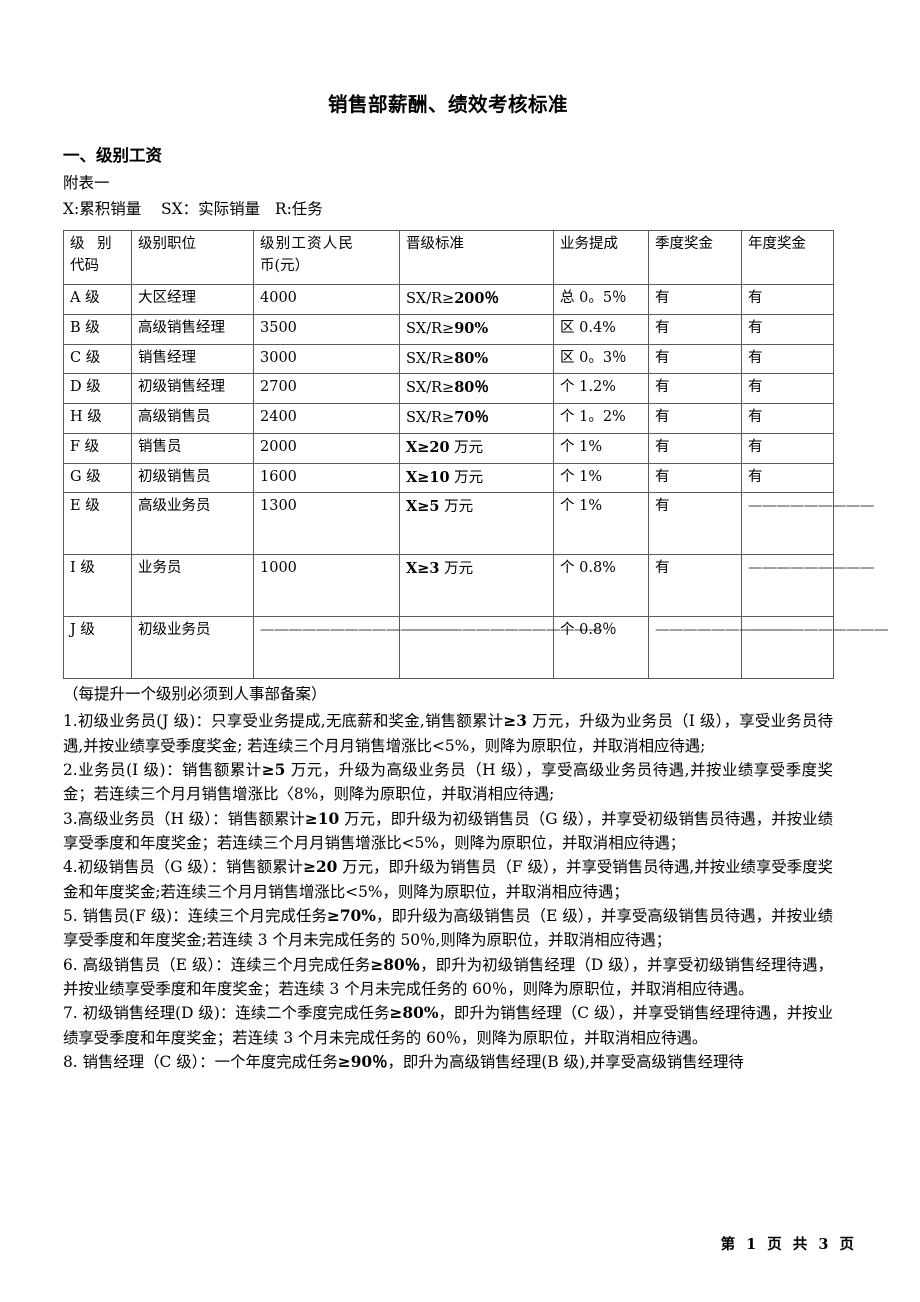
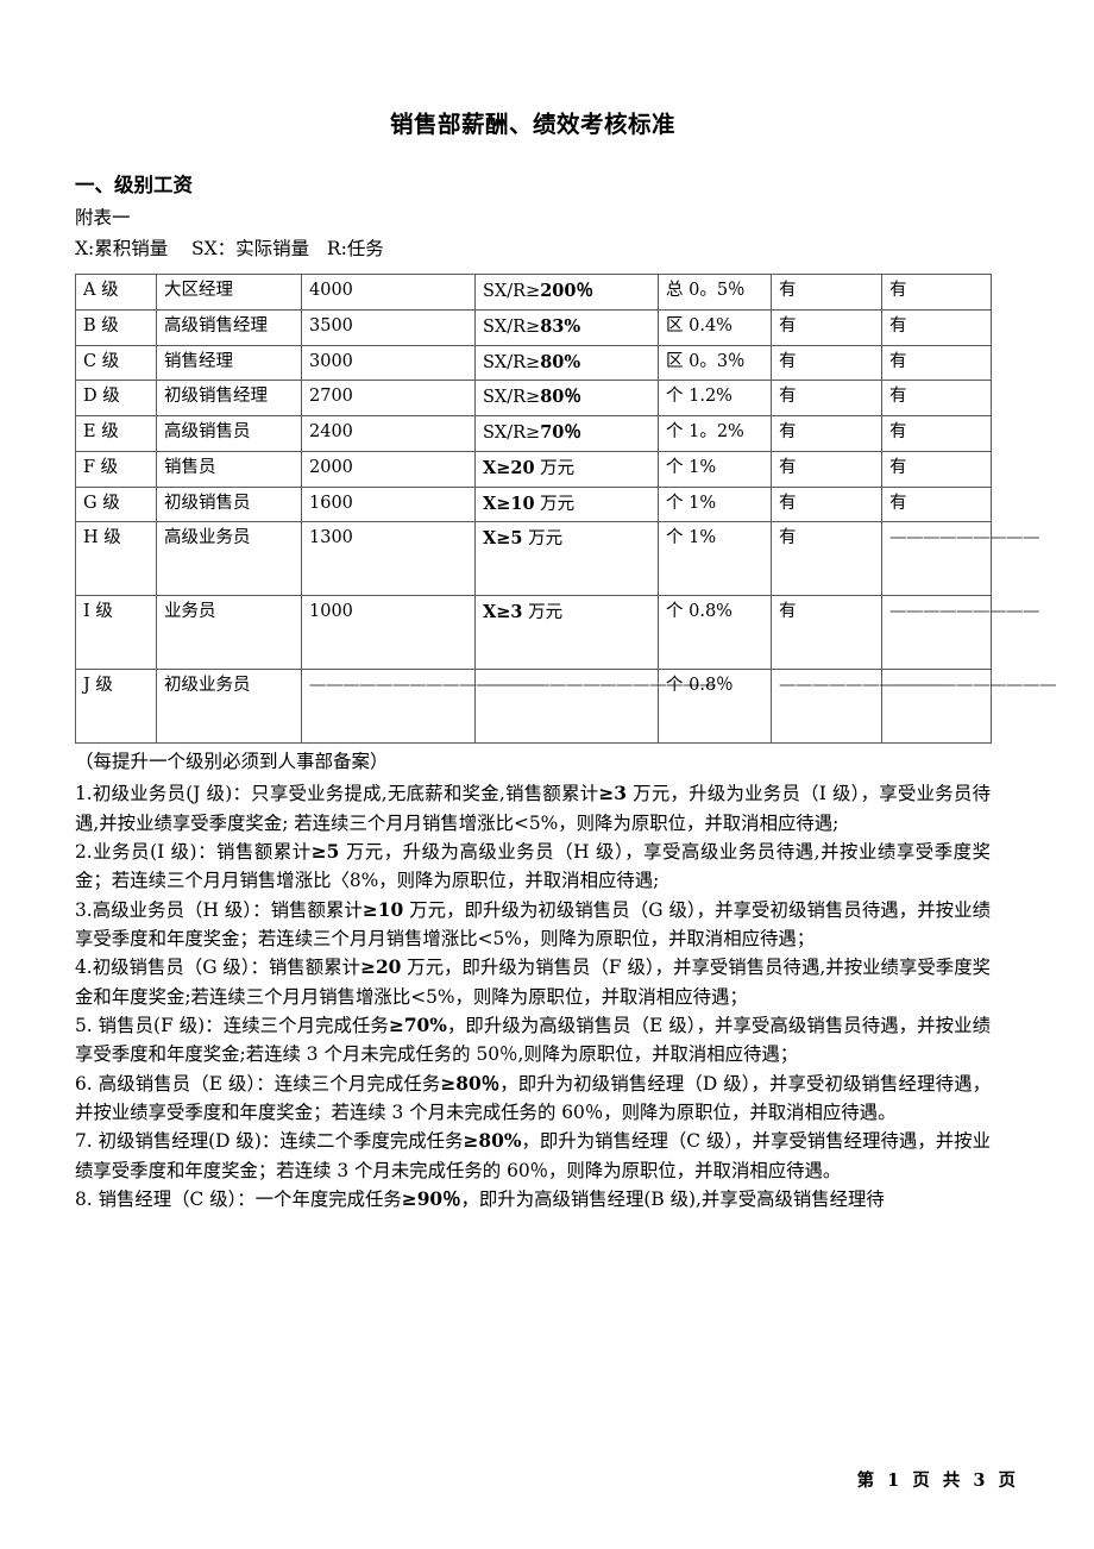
  销售部薪酬、绩效考核标准
  一、级别工资
  附表一
  X:累积销量 SX：实际销量 R:任务
- 级 别 代码	级别职位	级别工资人民 币(元）	晋级标准	业务提成	季度奖金	年度奖金
  A 级	大区经理	4000	SX/R≥200％	总 0。5％	有	有
- B 级	高级销售经理	3500	SX/R≥90%	区 0.4%	有	有
+ B 级	高级销售经理	3500	SX/R≥83%	区 0.4%	有	有
  C 级	销售经理	3000	SX/R≥80%	区 0。3％	有	有
  D 级	初级销售经理	2700	SX/R≥80％	个 1.2%	有	有
- H 级	高级销售员	2400	SX/R≥70％	个 1。2%	有	有
+ E 级	高级销售员	2400	SX/R≥70％	个 1。2%	有	有
  F 级	销售员	2000	X≥20 万元	个 1%	有	有
  G 级	初级销售员	1600	X≥10 万元	个 1%	有	有
- E 级	高级业务员	1300	X≥5 万元	个 1%	有	—————————
+ H 级	高级业务员	1300	X≥5 万元	个 1%	有	—————————
  I 级	业务员	1000	X≥3 万元	个 0.8%	有	—————————
  J 级	初级业务员	——————————	———————————	个 0.8％	———————	——————————
  （每提升一个级别必须到人事部备案）
  1.初级业务员(J 级)：只享受业务提成,无底薪和奖金,销售额累计≥3 万元，升级为业务员（I 级），享受业务员待遇,并按业绩享受季度奖金; 若连续三个月月销售增涨比<5%，则降为原职位，并取消相应待遇;
  2.业务员(I 级)：销售额累计≥5 万元，升级为高级业务员（H 级），享受高级业务员待遇,并按业绩享受季度奖金；若连续三个月月销售增涨比〈8%，则降为原职位，并取消相应待遇;
  3.高级业务员（H 级）：销售额累计≥10 万元，即升级为初级销售员（G 级），并享受初级销售员待遇，并按业绩享受季度和年度奖金；若连续三个月月销售增涨比<5%，则降为原职位，并取消相应待遇；
  4.初级销售员（G 级）：销售额累计≥20 万元，即升级为销售员（F 级），并享受销售员待遇,并按业绩享受季度奖金和年度奖金;若连续三个月月销售增涨比<5%，则降为原职位，并取消相应待遇；
  5. 销售员(F 级)：连续三个月完成任务≥70%，即升级为高级销售员（E 级），并享受高级销售员待遇，并按业绩享受季度和年度奖金;若连续 3 个月未完成任务的 50％,则降为原职位，并取消相应待遇；
  6. 高级销售员（E 级）：连续三个月完成任务≥80％，即升为初级销售经理（D 级），并享受初级销售经理待遇，并按业绩享受季度和年度奖金；若连续 3 个月未完成任务的 60％，则降为原职位，并取消相应待遇。
  7. 初级销售经理(D 级)：连续二个季度完成任务≥80%，即升为销售经理（C 级），并享受销售经理待遇，并按业绩享受季度和年度奖金；若连续 3 个月未完成任务的 60％，则降为原职位，并取消相应待遇。
  8. 销售经理（C 级）：一个年度完成任务≥90％，即升为高级销售经理(B 级),并享受高级销售经理待
  第 1 页 共 3 页
